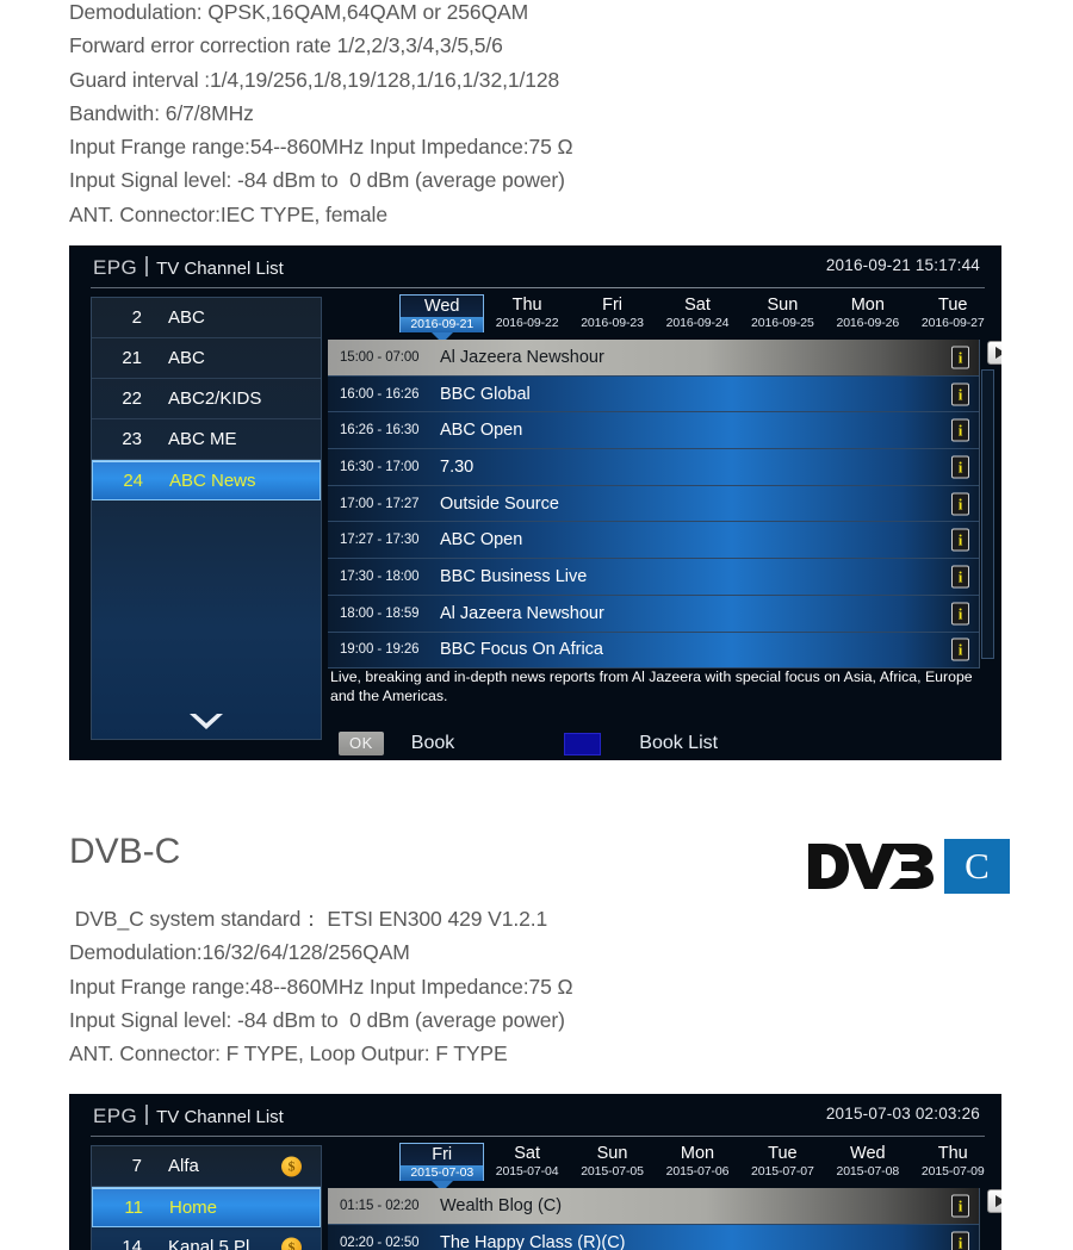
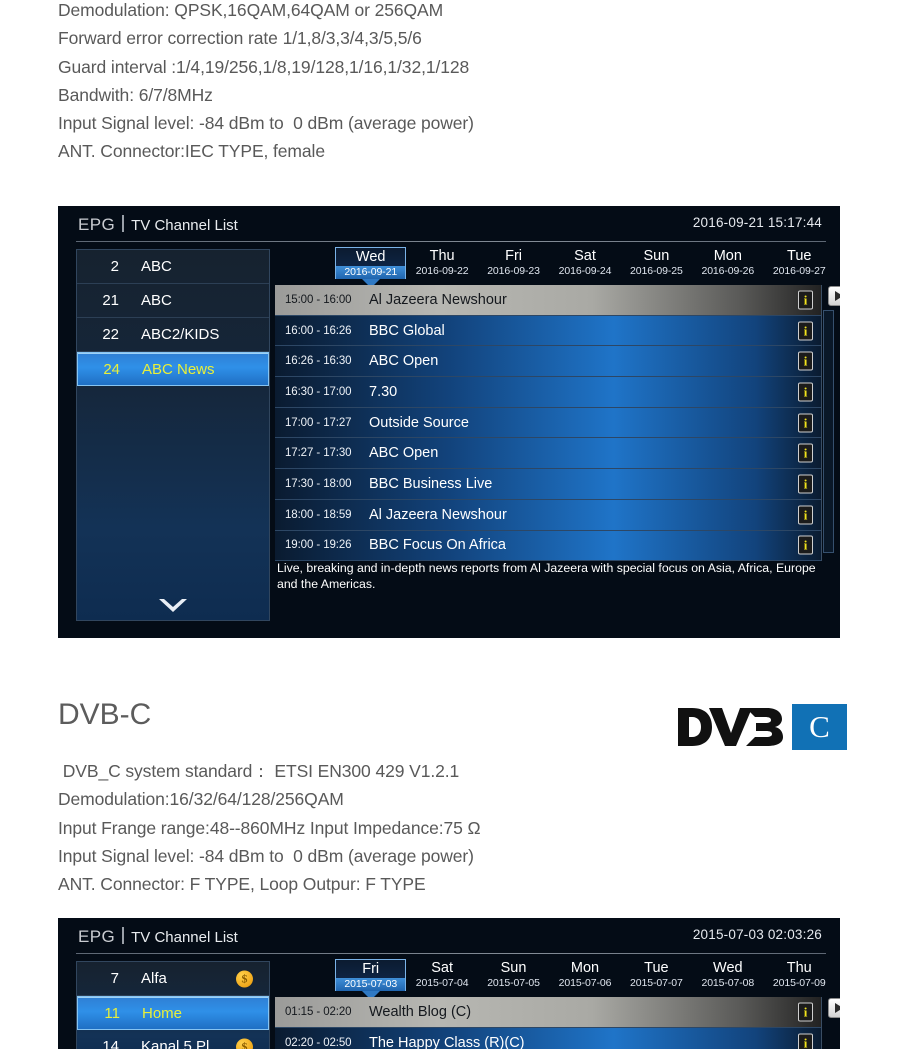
  Demodulation: QPSK,16QAM,64QAM or 256QAM
- Forward error correction rate 1/2,2/3,3/4,3/5,5/6
+ Forward error correction rate 1/1,8/3,3/4,3/5,5/6
  Guard interval :1/4,19/256,1/8,19/128,1/16,1/32,1/128
  Bandwith: 6/7/8MHz
- Input Frange range:54--860MHz Input Impedance:75 Ω
  Input Signal level: -84 dBm to 0 dBm (average power)
  ANT. Connector:IEC TYPE, female
  EPG
  TV Channel List
  2016-09-21 15:17:44
  2
  ABC
  21
  ABC
  22
  ABC2/KIDS
- 23
- ABC ME
  24
  ABC News
  Wed
  2016-09-21
  Thu
  2016-09-22
  Fri
  2016-09-23
  Sat
  2016-09-24
  Sun
  2016-09-25
  Mon
  2016-09-26
  Tue
  2016-09-27
- 15:00 - 07:00
+ 15:00 - 16:00
  Al Jazeera Newshour
  i
  16:00 - 16:26
  BBC Global
  i
  16:26 - 16:30
  ABC Open
  i
  16:30 - 17:00
  7.30
  i
  17:00 - 17:27
  Outside Source
  i
  17:27 - 17:30
  ABC Open
  i
  17:30 - 18:00
  BBC Business Live
  i
  18:00 - 18:59
  Al Jazeera Newshour
  i
  19:00 - 19:26
  BBC Focus On Africa
  i
  Live, breaking and in-depth news reports from Al Jazeera with special focus on Asia, Africa, Europe and the Americas.
- OK
- Book
- Book List
  DVB-C
  C
  DVB_C system standard： ETSI EN300 429 V1.2.1
  Demodulation:16/32/64/128/256QAM
  Input Frange range:48--860MHz Input Impedance:75 Ω
  Input Signal level: -84 dBm to 0 dBm (average power)
  ANT. Connector: F TYPE, Loop Outpur: F TYPE
  EPG
  TV Channel List
  2015-07-03 02:03:26
  7
  Alfa
  $
  11
  Home
  14
  Kanal 5 Pl
  $
  Fri
  2015-07-03
  Sat
  2015-07-04
  Sun
  2015-07-05
  Mon
  2015-07-06
  Tue
  2015-07-07
  Wed
  2015-07-08
  Thu
  2015-07-09
  01:15 - 02:20
  Wealth Blog (C)
  i
  02:20 - 02:50
  The Happy Class (R)(C)
  i
